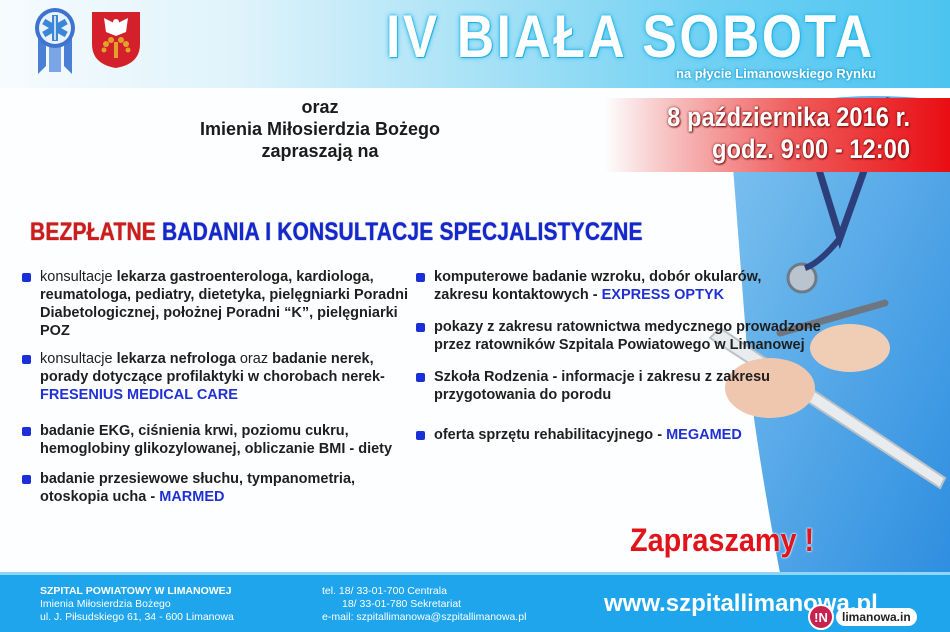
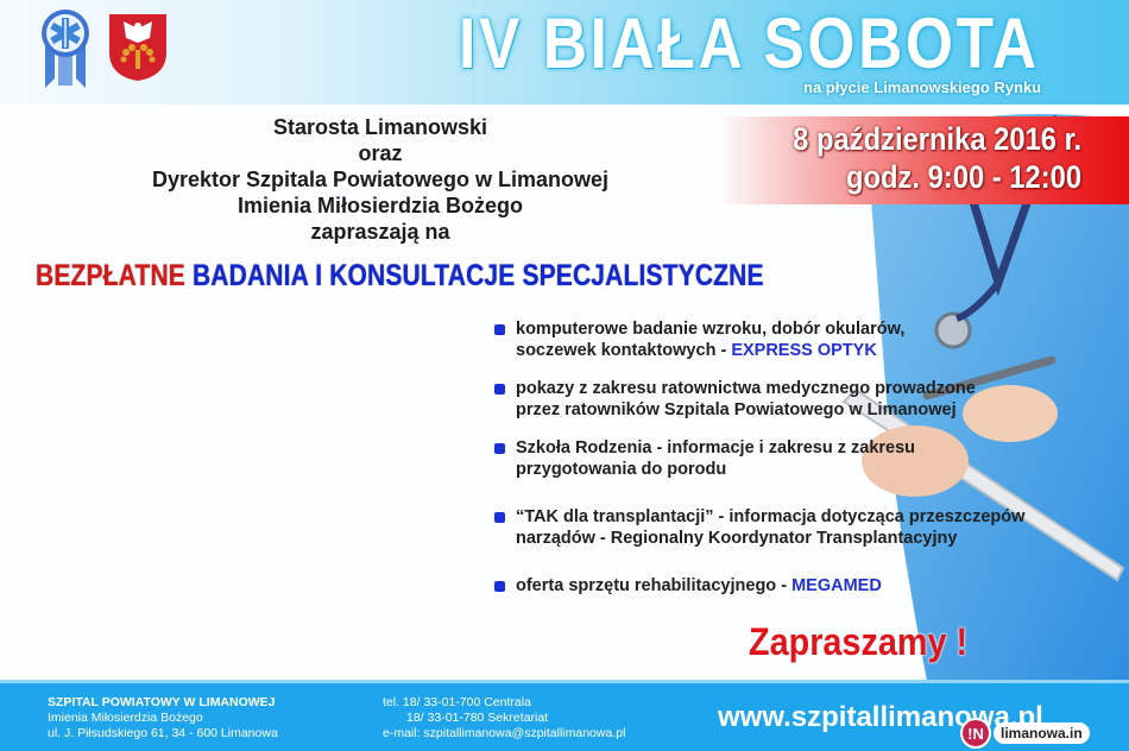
  IV BIAŁA SOBOTA
  na płycie Limanowskiego Rynku
  8 października 2016 r.
  godz. 9:00 - 12:00
+ Starosta Limanowski
  oraz
+ Dyrektor Szpitala Powiatowego w Limanowej
  Imienia Miłosierdzia Bożego
  zapraszają na
  BEZPŁATNE BADANIA I KONSULTACJE SPECJALISTYCZNE
- konsultacje lekarza gastroenterologa, kardiologa, reumatologa, pediatry, dietetyka, pielęgniarki Poradni Diabetologicznej, położnej Poradni “K”, pielęgniarki POZ
- konsultacje lekarza nefrologa oraz badanie nerek, porady dotyczące profilaktyki w chorobach nerek- FRESENIUS MEDICAL CARE
- badanie EKG, ciśnienia krwi, poziomu cukru, hemoglobiny glikozylowanej, obliczanie BMI - diety
- badanie przesiewowe słuchu, tympanometria, otoskopia ucha - MARMED
- komputerowe badanie wzroku, dobór okularów, zakresu kontaktowych - EXPRESS OPTYK
+ komputerowe badanie wzroku, dobór okularów, soczewek kontaktowych - EXPRESS OPTYK
  pokazy z zakresu ratownictwa medycznego prowadzone przez ratowników Szpitala Powiatowego w Limanowej
  Szkoła Rodzenia - informacje i zakresu z zakresu przygotowania do porodu
+ “TAK dla transplantacji” - informacja dotycząca przeszczepów narządów - Regionalny Koordynator Transplantacyjny
  oferta sprzętu rehabilitacyjnego - MEGAMED
  Zapraszamy !
  SZPITAL POWIATOWY W LIMANOWEJ
  Imienia Miłosierdzia Bożego
  ul. J. Piłsudskiego 61, 34 - 600 Limanowa
  tel. 18/ 33-01-700 Centrala
  18/ 33-01-780 Sekretariat
  e-mail: szpitallimanowa@szpitallimanowa.pl
  www.szpitallimanowa.pl
  !N
  limanowa.in
